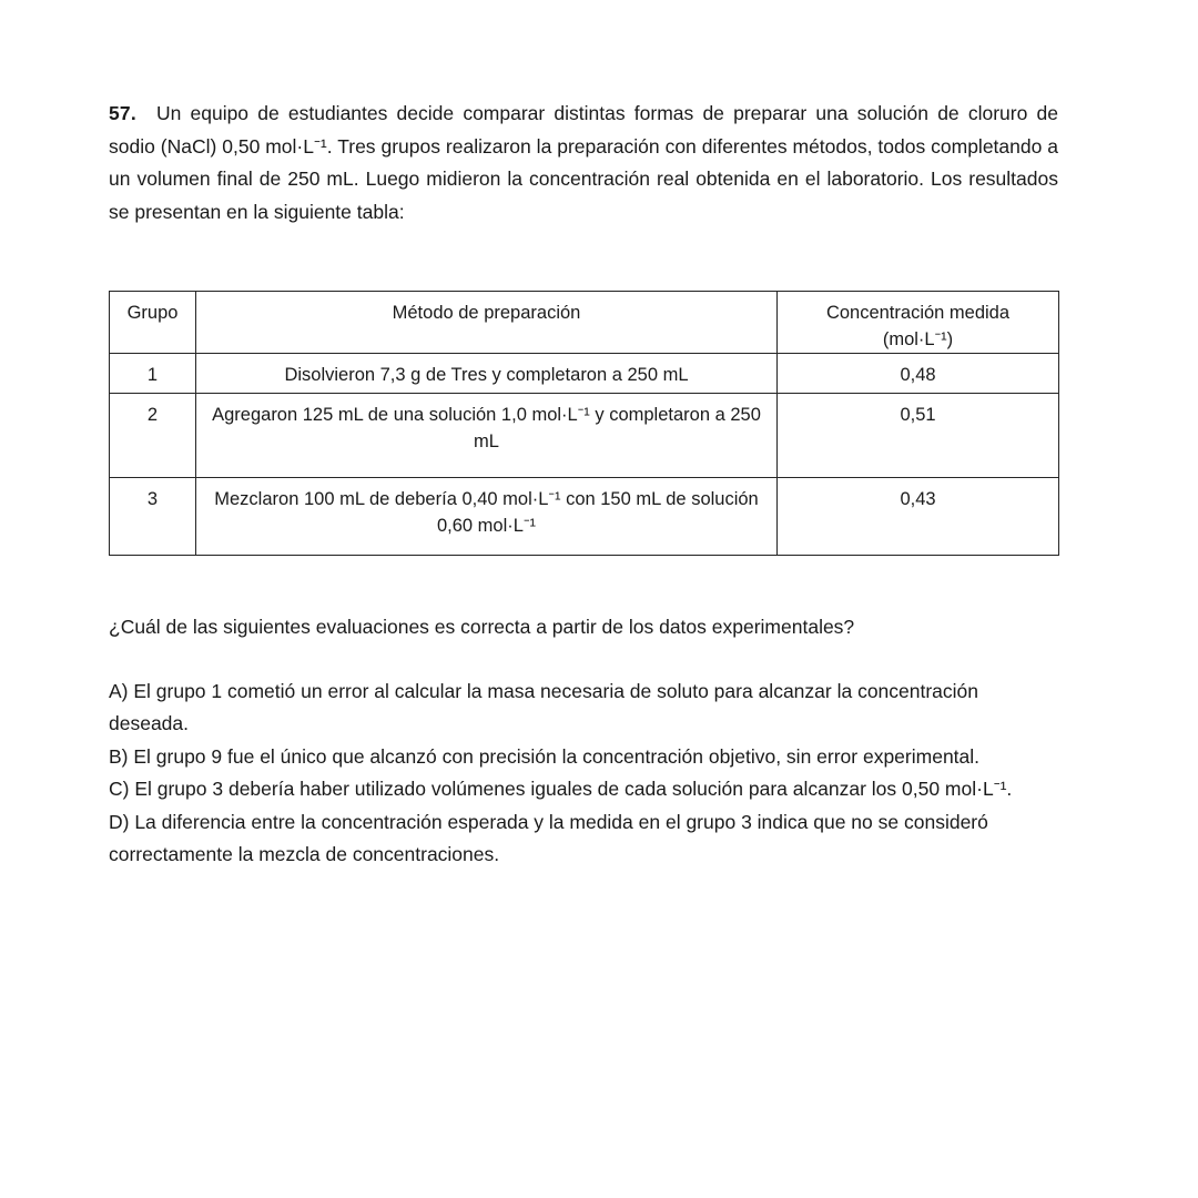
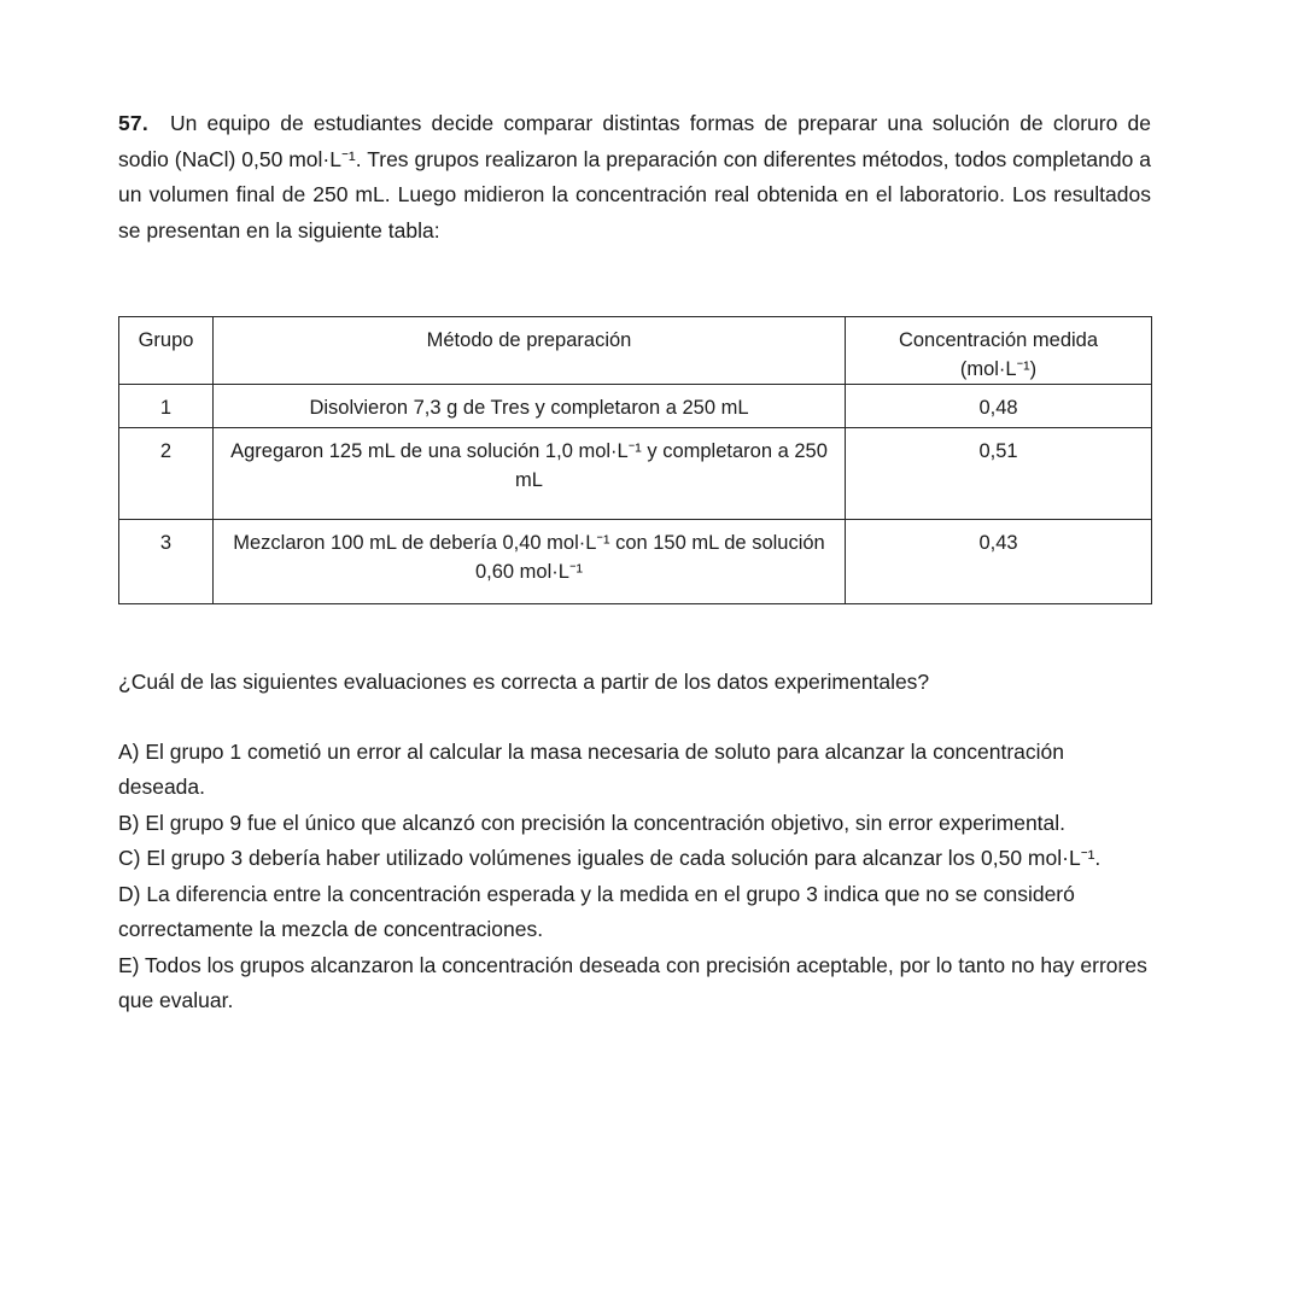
  57. Un equipo de estudiantes decide comparar distintas formas de preparar una solución de cloruro de sodio (NaCl) 0,50 mol·L⁻¹. Tres grupos realizaron la preparación con diferentes métodos, todos completando a un volumen final de 250 mL. Luego midieron la concentración real obtenida en el laboratorio. Los resultados se presentan en la siguiente tabla:
  Grupo	Método de preparación	Concentración medida (mol·L⁻¹)
  1	Disolvieron 7,3 g de Tres y completaron a 250 mL	0,48
  2	Agregaron 125 mL de una solución 1,0 mol·L⁻¹ y completaron a 250 mL	0,51
  3	Mezclaron 100 mL de debería 0,40 mol·L⁻¹ con 150 mL de solución 0,60 mol·L⁻¹	0,43
  ¿Cuál de las siguientes evaluaciones es correcta a partir de los datos experimentales?
  A) El grupo 1 cometió un error al calcular la masa necesaria de soluto para alcanzar la concentración deseada.
  B) El grupo 9 fue el único que alcanzó con precisión la concentración objetivo, sin error experimental.
  C) El grupo 3 debería haber utilizado volúmenes iguales de cada solución para alcanzar los 0,50 mol·L⁻¹.
  D) La diferencia entre la concentración esperada y la medida en el grupo 3 indica que no se consideró correctamente la mezcla de concentraciones.
+ E) Todos los grupos alcanzaron la concentración deseada con precisión aceptable, por lo tanto no hay errores que evaluar.
